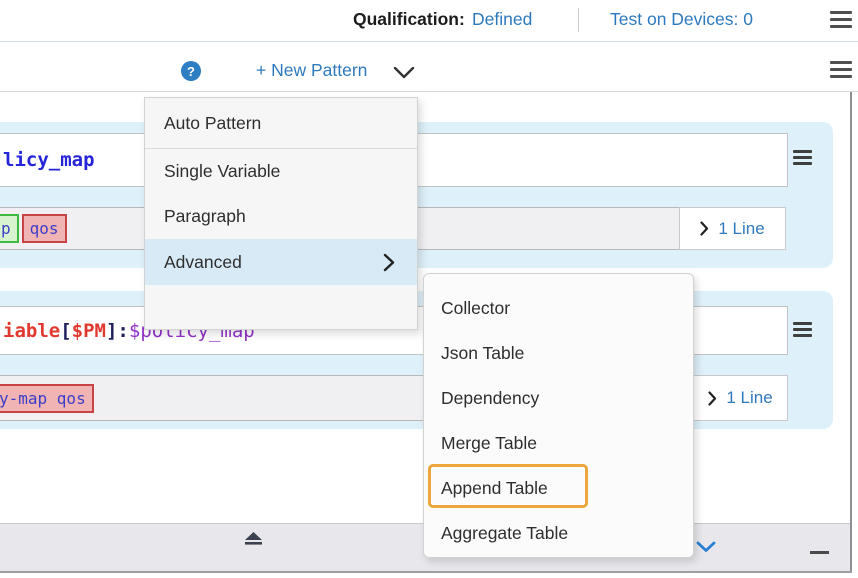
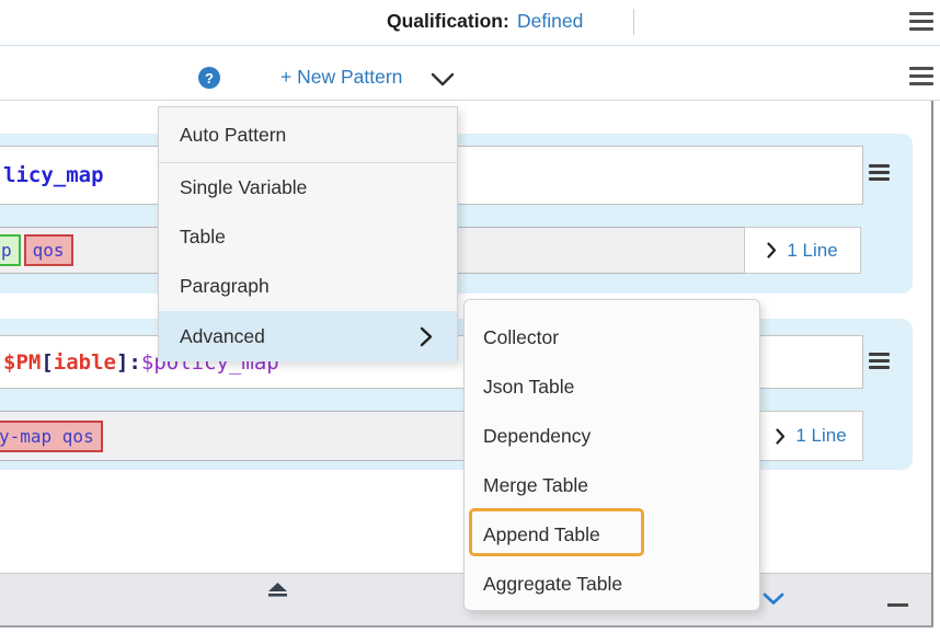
  Qualification:
  Defined
- Test on Devices: 0
  ?
  + New Pattern
  licy_map
  p
  qos
  1 Line
- iable
+ $PM
  [
- $PM
+ iable
  ]:
  $policy_map
  y-map qos
  1 Line
  Auto Pattern
  Single Variable
+ Table
  Paragraph
  Advanced
  Collector
  Json Table
  Dependency
  Merge Table
  Append Table
  Aggregate Table
